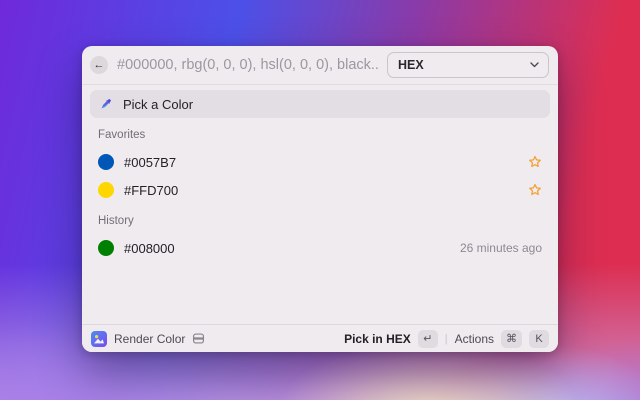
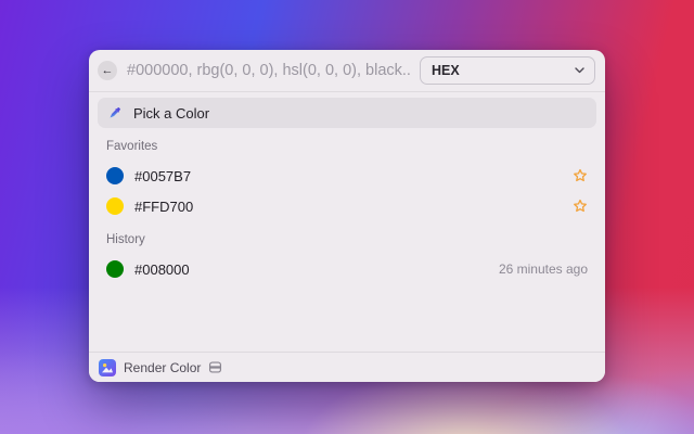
  ←
  #000000, rbg(0, 0, 0), hsl(0, 0, 0), black..
  HEX
  Pick a Color
  Favorites
  #0057B7
  #FFD700
  History
  #008000
  26 minutes ago
  Render Color
- Pick in HEX
- ↵
- |
- Actions
- ⌘
- K
